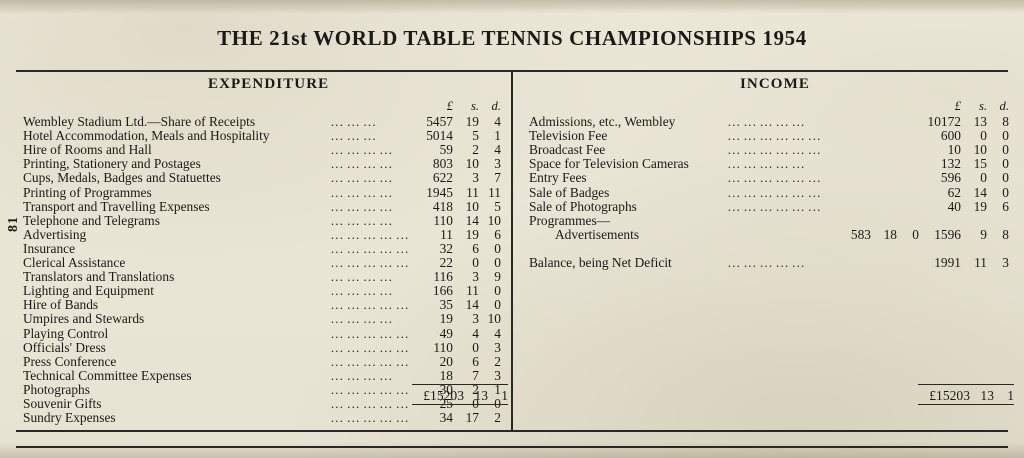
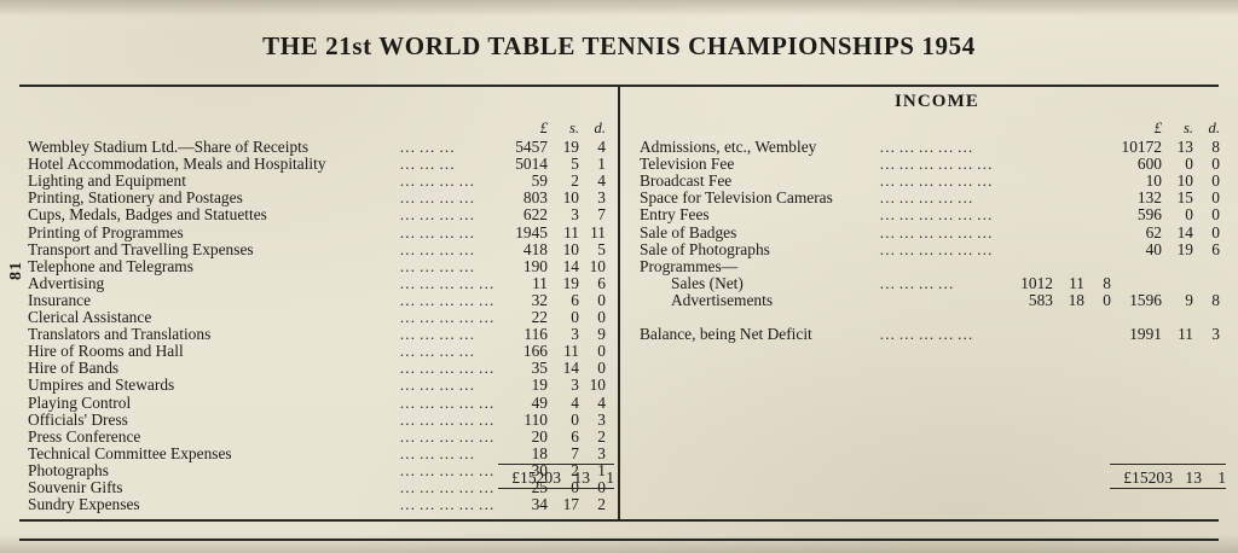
  THE 21st WORLD TABLE TENNIS CHAMPIONSHIPS 1954
- EXPENDITURE
  INCOME
  							£	s.	d.
  Wembley Stadium Ltd.—Share of Receipts	...	...	...				5457	19	4
  Hotel Accommodation, Meals and Hospitality	...	...	...				5014	5	1
- Hire of Rooms and Hall	...	...	...	...			59	2	4
+ Lighting and Equipment	...	...	...	...			59	2	4
  Printing, Stationery and Postages	...	...	...	...			803	10	3
  Cups, Medals, Badges and Statuettes	...	...	...	...			622	3	7
  Printing of Programmes	...	...	...	...			1945	11	11
  Transport and Travelling Expenses	...	...	...	...			418	10	5
- Telephone and Telegrams	...	...	...	...			110	14	10
+ Telephone and Telegrams	...	...	...	...			190	14	10
  Advertising	...	...	...	...	...		11	19	6
  Insurance	...	...	...	...	...		32	6	0
  Clerical Assistance	...	...	...	...	...		22	0	0
  Translators and Translations	...	...	...	...			116	3	9
- Lighting and Equipment	...	...	...	...			166	11	0
+ Hire of Rooms and Hall	...	...	...	...			166	11	0
  Hire of Bands	...	...	...	...	...		35	14	0
  Umpires and Stewards	...	...	...	...			19	3	10
  Playing Control	...	...	...	...	...		49	4	4
  Officials' Dress	...	...	...	...	...		110	0	3
  Press Conference	...	...	...	...	...		20	6	2
  Technical Committee Expenses	...	...	...	...			18	7	3
  Photographs	...	...	...	...	...		30	2	1
  Souvenir Gifts	...	...	...	...	...
  Sundry Expenses	...	...	...	...	...		34	17	2
  										£	s.	d.
  Admissions, etc., Wembley	...	...	...	...	...					10172	13	8
  Television Fee	...	...	...	...	...	...				600	0	0
  Broadcast Fee	...	...	...	...	...	...				10	10	0
  Space for Television Cameras	...	...	...	...	...					132	15	0
  Entry Fees	...	...	...	...	...	...				596	0	0
  Sale of Badges	...	...	...	...	...	...				62	14	0
  Sale of Photographs	...	...	...	...	...	...				40	19	6
  Programmes—
+ Sales (Net)	...	...	...	...			1012	11	8
  Advertisements							583	18	0	1596	9	8
  Balance, being Net Deficit	...	...	...	...	...					1991	11	3
  £15203	13	1
  £15203	13	1
